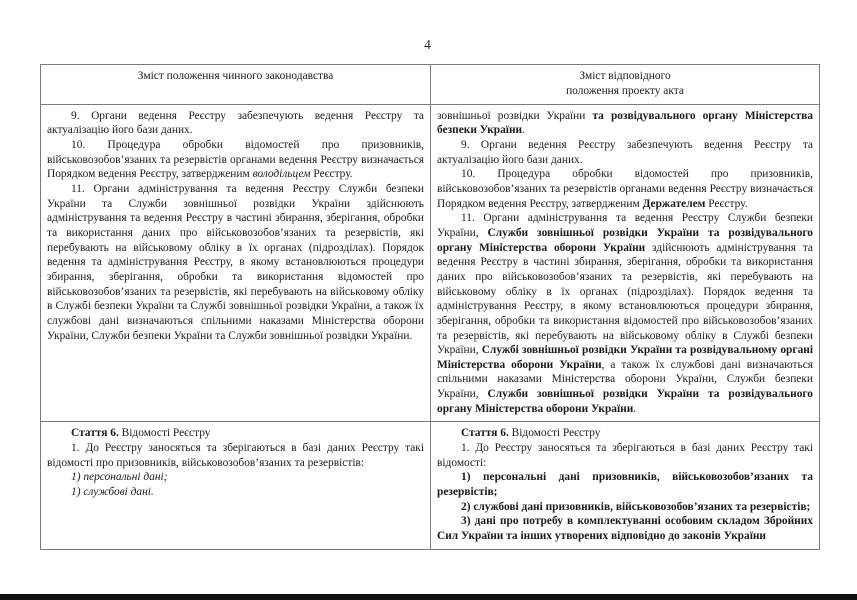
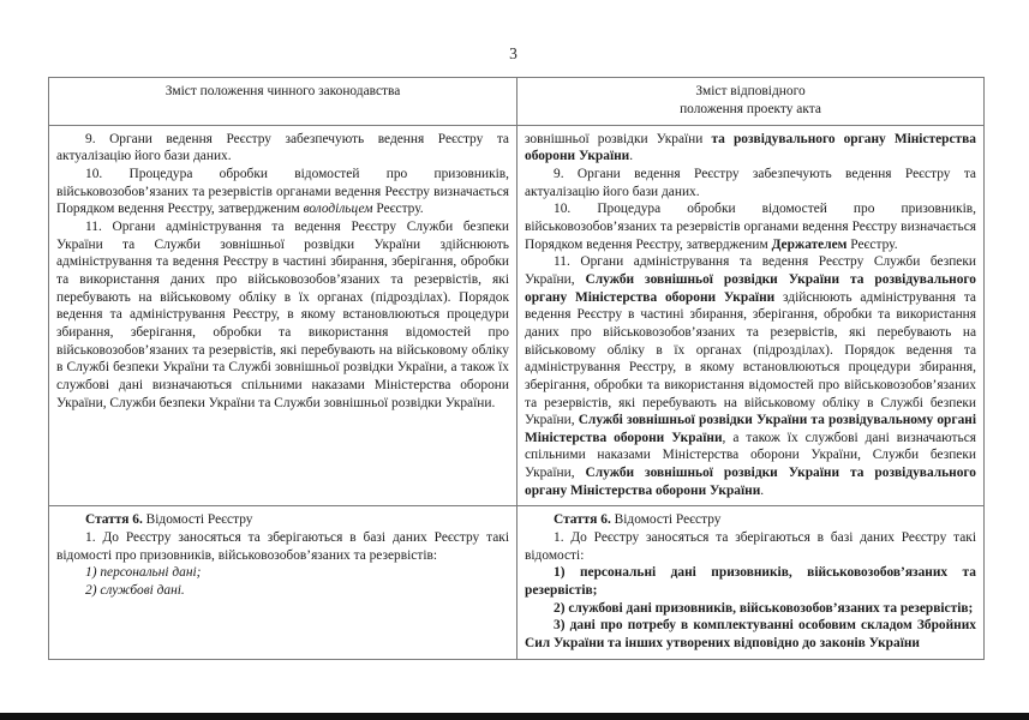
- 4
+ 3
  Зміст положення чинного законодавства	Зміст відповідного положення проекту акта
- 9. Органи ведення Реєстру забезпечують ведення Реєстру та актуалізацію його бази даних. 10. Процедура обробки відомостей про призовників, військовозобов’язаних та резервістів органами ведення Реєстру визначається Порядком ведення Реєстру, затвердженим володільцем Реєстру. 11. Органи адміністрування та ведення Реєстру Служби безпеки України та Служби зовнішньої розвідки України здійснюють адміністрування та ведення Реєстру в частині збирання, зберігання, обробки та використання даних про військовозобов’язаних та резервістів, які перебувають на військовому обліку в їх органах (підрозділах). Порядок ведення та адміністрування Реєстру, в якому встановлюються процедури збирання, зберігання, обробки та використання відомостей про військовозобов’язаних та резервістів, які перебувають на військовому обліку в Службі безпеки України та Службі зовнішньої розвідки України, а також їх службові дані визначаються спільними наказами Міністерства оборони України, Служби безпеки України та Служби зовнішньої розвідки України.	зовнішньої розвідки України та розвідувального органу Міністерства безпеки України. 9. Органи ведення Реєстру забезпечують ведення Реєстру та актуалізацію його бази даних. 10. Процедура обробки відомостей про призовників, військовозобов’язаних та резервістів органами ведення Реєстру визначається Порядком ведення Реєстру, затвердженим Держателем Реєстру. 11. Органи адміністрування та ведення Реєстру Служби безпеки України, Служби зовнішньої розвідки України та розвідувального органу Міністерства оборони України здійснюють адміністрування та ведення Реєстру в частині збирання, зберігання, обробки та використання даних про військовозобов’язаних та резервістів, які перебувають на військовому обліку в їх органах (підрозділах). Порядок ведення та адміністрування Реєстру, в якому встановлюються процедури збирання, зберігання, обробки та використання відомостей про військовозобов’язаних та резервістів, які перебувають на військовому обліку в Службі безпеки України, Службі зовнішньої розвідки України та розвідувальному органі Міністерства оборони України, а також їх службові дані визначаються спільними наказами Міністерства оборони України, Служби безпеки України, Служби зовнішньої розвідки України та розвідувального органу Міністерства оборони України.
+ 9. Органи ведення Реєстру забезпечують ведення Реєстру та актуалізацію його бази даних. 10. Процедура обробки відомостей про призовників, військовозобов’язаних та резервістів органами ведення Реєстру визначається Порядком ведення Реєстру, затвердженим володільцем Реєстру. 11. Органи адміністрування та ведення Реєстру Служби безпеки України та Служби зовнішньої розвідки України здійснюють адміністрування та ведення Реєстру в частині збирання, зберігання, обробки та використання даних про військовозобов’язаних та резервістів, які перебувають на військовому обліку в їх органах (підрозділах). Порядок ведення та адміністрування Реєстру, в якому встановлюються процедури збирання, зберігання, обробки та використання відомостей про військовозобов’язаних та резервістів, які перебувають на військовому обліку в Службі безпеки України та Службі зовнішньої розвідки України, а також їх службові дані визначаються спільними наказами Міністерства оборони України, Служби безпеки України та Служби зовнішньої розвідки України.	зовнішньої розвідки України та розвідувального органу Міністерства оборони України. 9. Органи ведення Реєстру забезпечують ведення Реєстру та актуалізацію його бази даних. 10. Процедура обробки відомостей про призовників, військовозобов’язаних та резервістів органами ведення Реєстру визначається Порядком ведення Реєстру, затвердженим Держателем Реєстру. 11. Органи адміністрування та ведення Реєстру Служби безпеки України, Служби зовнішньої розвідки України та розвідувального органу Міністерства оборони України здійснюють адміністрування та ведення Реєстру в частині збирання, зберігання, обробки та використання даних про військовозобов’язаних та резервістів, які перебувають на військовому обліку в їх органах (підрозділах). Порядок ведення та адміністрування Реєстру, в якому встановлюються процедури збирання, зберігання, обробки та використання відомостей про військовозобов’язаних та резервістів, які перебувають на військовому обліку в Службі безпеки України, Службі зовнішньої розвідки України та розвідувальному органі Міністерства оборони України, а також їх службові дані визначаються спільними наказами Міністерства оборони України, Служби безпеки України, Служби зовнішньої розвідки України та розвідувального органу Міністерства оборони України.
- Стаття 6. Відомості Реєстру 1. До Реєстру заносяться та зберігаються в базі даних Реєстру такі відомості про призовників, військовозобов’язаних та резервістів: 1) персональні дані; 1) службові дані.	Стаття 6. Відомості Реєстру 1. До Реєстру заносяться та зберігаються в базі даних Реєстру такі відомості: 1) персональні дані призовників, військовозобов’язаних та резервістів; 2) службові дані призовників, військовозобов’язаних та резервістів; 3) дані про потребу в комплектуванні особовим складом Збройних Сил України та інших утворених відповідно до законів України
+ Стаття 6. Відомості Реєстру 1. До Реєстру заносяться та зберігаються в базі даних Реєстру такі відомості про призовників, військовозобов’язаних та резервістів: 1) персональні дані; 2) службові дані.	Стаття 6. Відомості Реєстру 1. До Реєстру заносяться та зберігаються в базі даних Реєстру такі відомості: 1) персональні дані призовників, військовозобов’язаних та резервістів; 2) службові дані призовників, військовозобов’язаних та резервістів; 3) дані про потребу в комплектуванні особовим складом Збройних Сил України та інших утворених відповідно до законів України
